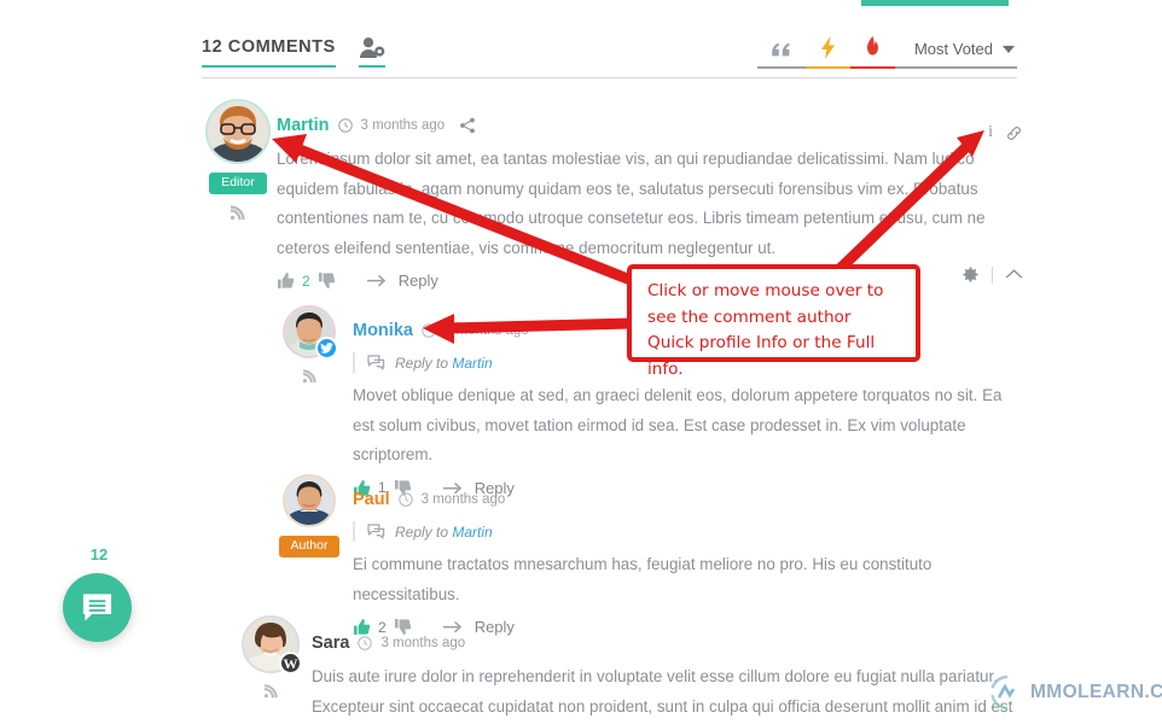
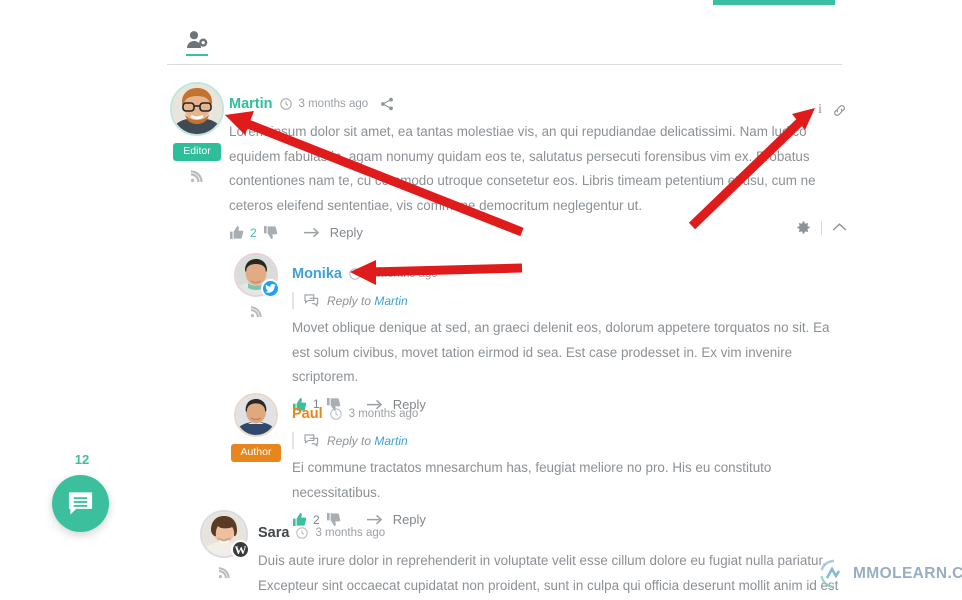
- 12 COMMENTS
- Most Voted
  Editor
  Martin
  3 months ago
  Loesum dolor sit amet, ea tantas molestiae vis, an qui repudiandae delicatissimi. Nam luo equidem fabula, agam nonumy quidam eos te, salutatus persecuti forensibus vim ex.obatus contentiones nam te, cu cmodo utroque consetetur eos. Libris timeam petentium e usu, cum ne ceteros eleifend sententiae, vis come democritum neglegentur ut.
  2
  Reply
  i
  Monika
  Reply to Martin
- Movet oblique denique at sed, an graeci delenit eos, dolorum appetere torquatos no sit. Ea est solum civibus, movet tation eirmod id sea. Est case prodesset in. Ex vim voluptate scriptorem.
+ Movet oblique denique at sed, an graeci delenit eos, dolorum appetere torquatos no sit. Ea est solum civibus, movet tation eirmod id sea. Est case prodesset in. Ex vim invenire scriptorem.
  1
  Reply
  Author
  Paul
  3 months ago
  Reply to Martin
  Ei commune tractatos mnesarchum has, feugiat meliore no pro. His eu constituto necessitatibus.
  2
  Reply
  W
  Sara
  3 months ago
  Duis aute irure dolor in reprehenderit in voluptate velit esse cillum dolore eu fugiat nulla pariatur. Excepteur sint occaecat cupidatat non proident, sunt in culpa qui officia deserunt mollit anim id est
  12
- Click or move mouse over to see the comment author Quick profile Info or the Full info.
  MMOLEARN.C
